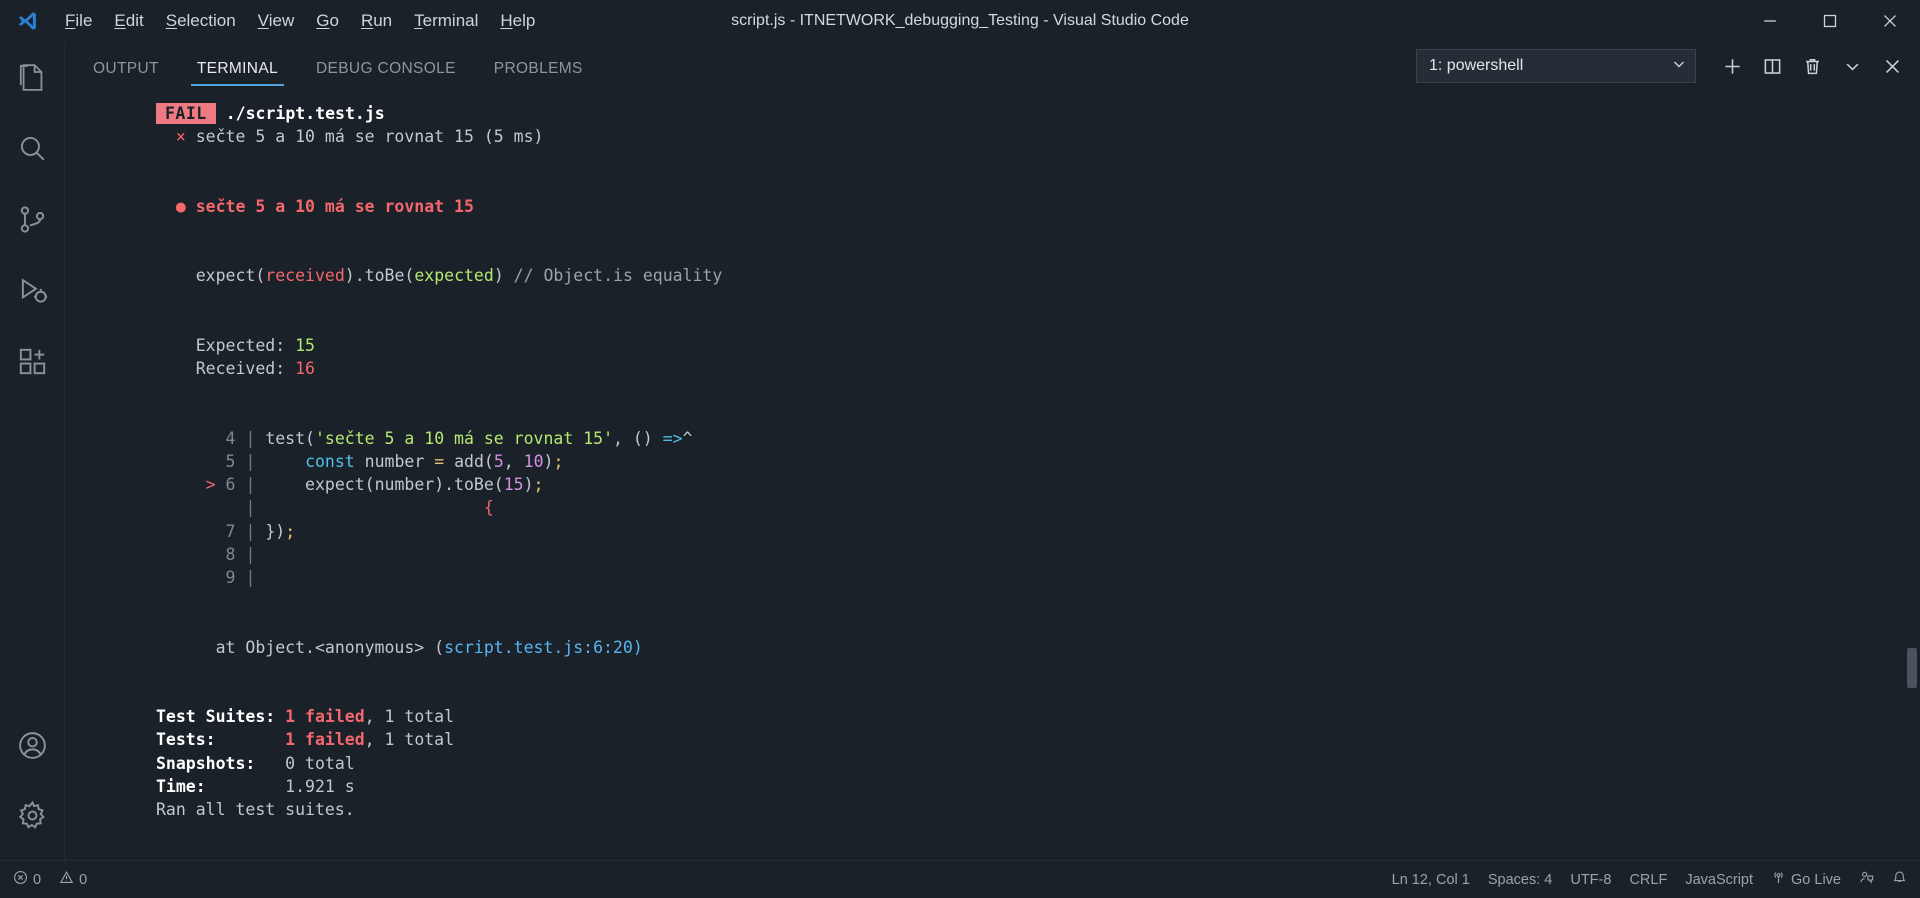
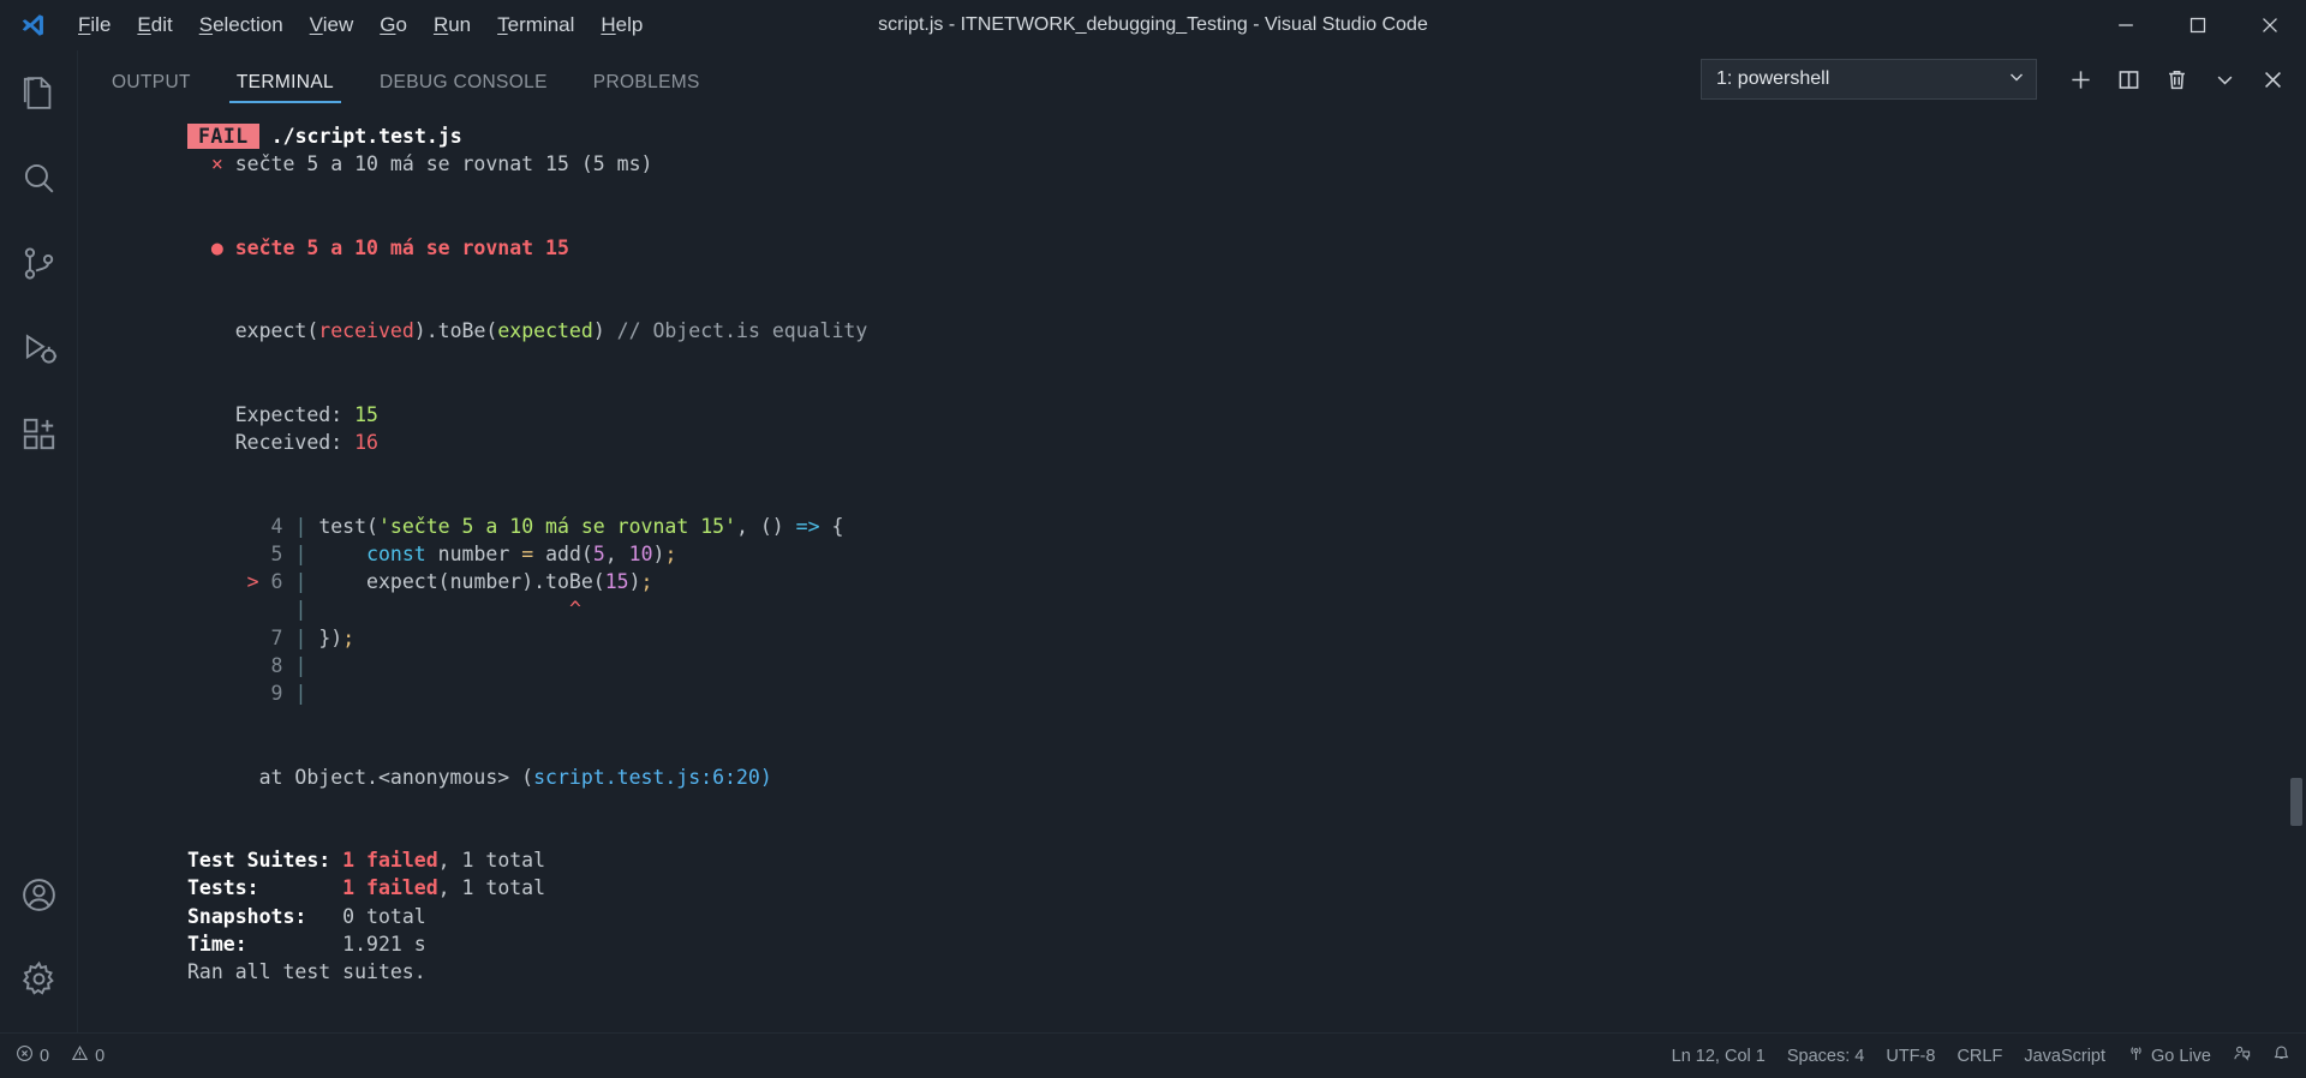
  File
  Edit
  Selection
  View
  Go
  Run
  Terminal
  Help
  script.js - ITNETWORK_debugging_Testing - Visual Studio Code
  OUTPUT
  TERMINAL
  DEBUG CONSOLE
  PROBLEMS
  1: powershell
  FAIL ./script.test.js
  × sečte 5 a 10 má se rovnat 15 (5 ms)
  ● sečte 5 a 10 má se rovnat 15
  expect(received).toBe(expected) // Object.is equality
  Expected: 15
  Received: 16
- 4 | test('sečte 5 a 10 má se rovnat 15', () =>^
+ 4 | test('sečte 5 a 10 má se rovnat 15', () => {
  5 | const number = add(5, 10);
  > 6 | expect(number).toBe(15);
- | {
+ | ^
  7 | });
  8 |
  9 |
  at Object.<anonymous> (script.test.js:6:20)
  Test Suites: 1 failed, 1 total
  Tests: 1 failed, 1 total
  Snapshots: 0 total
  Time: 1.921 s
  Ran all test suites.
  0
  0
  Ln 12, Col 1
  Spaces: 4
  UTF-8
  CRLF
  JavaScript
  Go Live
